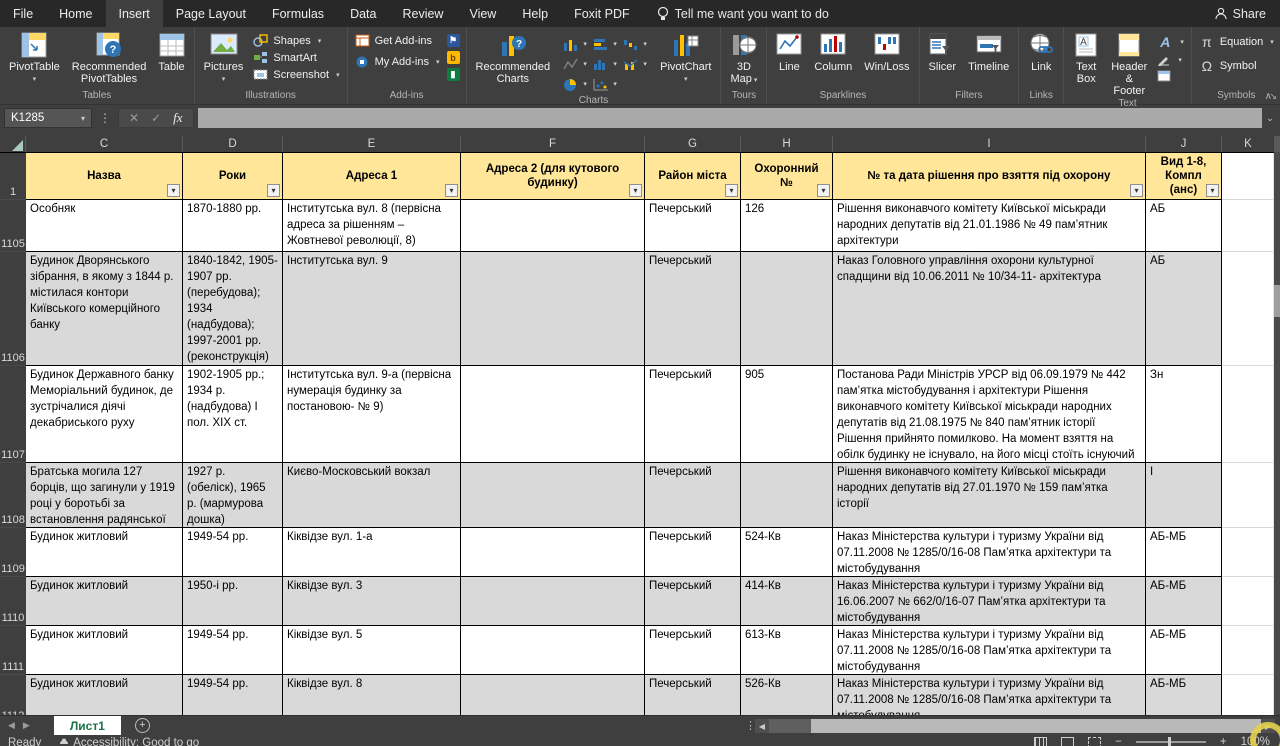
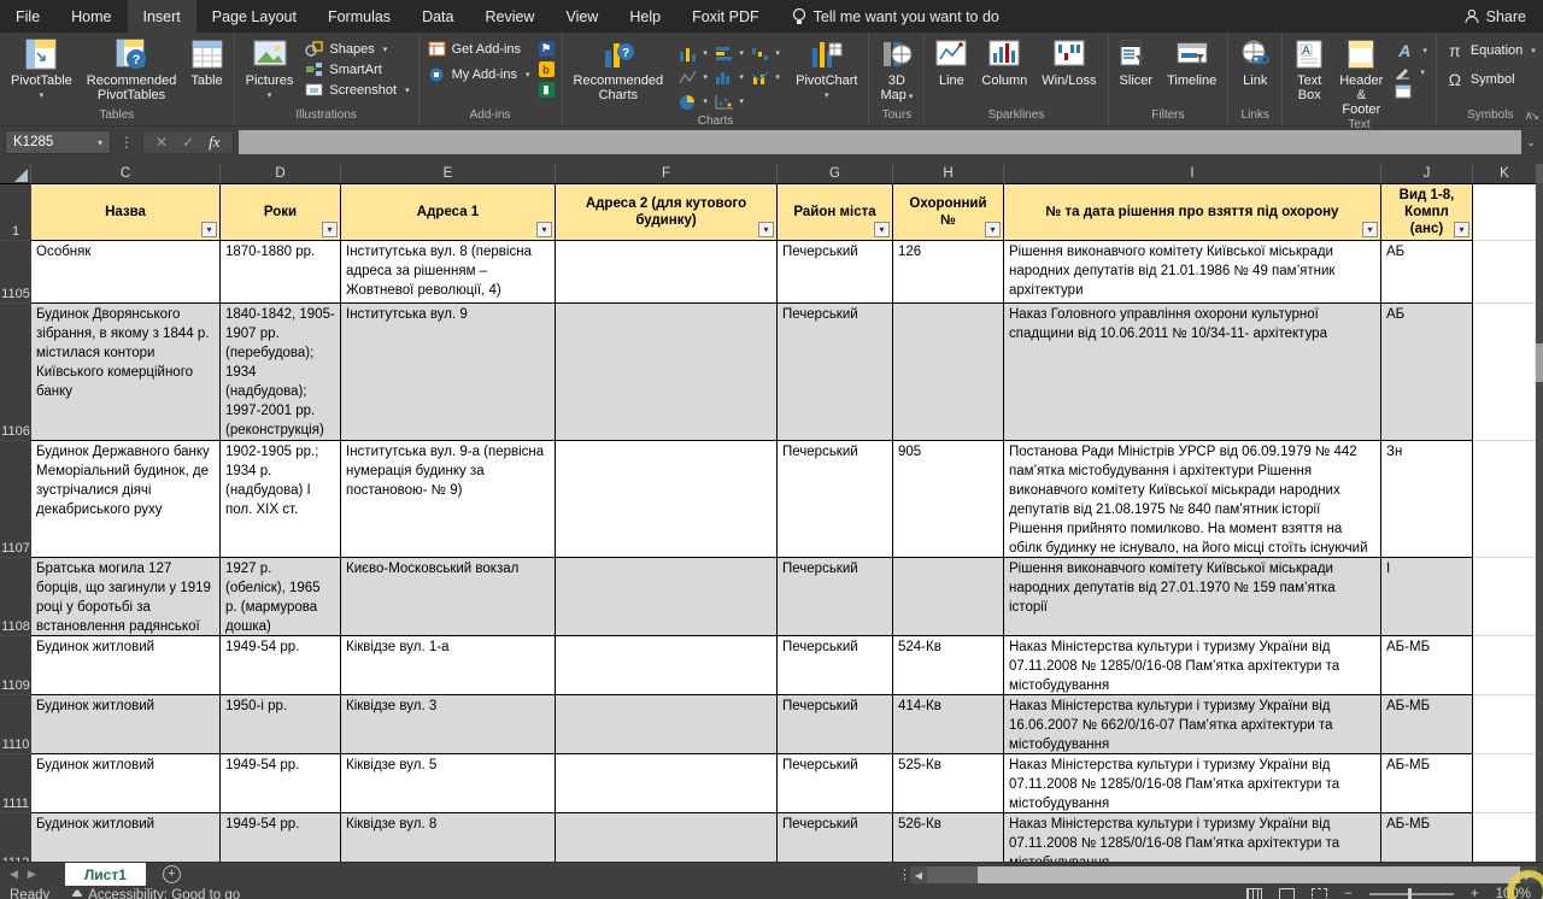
  File
  Home
  Insert
  Page Layout
  Formulas
  Data
  Review
  View
  Help
  Foxit PDF
  Tell me want you want to do
  Share
  PivotTable
  ?
  Recommended PivotTables
  Table
  Tables
  Pictures
  Shapes
  SmartArt
  Screenshot
  Illustrations
  Get Add-ins
  My Add-ins
  ⚑
  b
  ▮
  Add-ins
  ?
  Recommended Charts
  PivotChart
  Charts
  ↘
  3D Map
  Tours
  Line
  Column
  Win/Loss
  Sparklines
  Slicer
  Timeline
  Filters
  Link
  Links
  A
  Text Box
  Header & Footer
  A
  Text
  π
  Equation
  Ω
  Symbol
  Symbols
  ∧
  K1285
  ▾
  ⋮
  ✕
  ✓
  fx
  ⌄
  C
  D
  E
  F
  G
  H
  I
  J
  K
  1
  Назва
  ▾
  Роки
  ▾
  Адреса 1
  ▾
  Адреса 2 (для кутового будинку)
  ▾
  Район міста
  ▾
  Охоронний №
  ▾
  № та дата рішення про взяття під охорону
  ▾
  Вид 1-8, Компл (анс)
  ▾
  1105
  Особняк
  1870-1880 рр.
- Інститутська вул. 8 (первісна адреса за рішенням – Жовтневої революції, 8)
+ Інститутська вул. 8 (первісна адреса за рішенням – Жовтневої революції, 4)
  Печерський
  126
  Рішення виконавчого комітету Київської міськради народних депутатів від 21.01.1986 № 49 пам’ятник архітектури
  АБ
  1106
  Будинок Дворянського зібрання, в якому з 1844 р. містилася контори Київського комерційного банку
  1840-1842, 1905-1907 рр. (перебудова); 1934 (надбудова); 1997-2001 рр. (реконструкція)
  Інститутська вул. 9
  Печерський
  Наказ Головного управління охорони культурної спадщини від 10.06.2011 № 10/34-11- архітектура
  АБ
  1107
  Будинок Державного банку Меморіальний будинок, де зустрічалися діячі декабриського руху
  1902-1905 рр.; 1934 р. (надбудова) І пол. ХІХ ст.
  Інститутська вул. 9-а (первісна нумерація будинку за постановою- № 9)
  Печерський
  905
  Постанова Ради Міністрів УРСР від 06.09.1979 № 442 пам’ятка містобудування і архітектури Рішення виконавчого комітету Київської міськради народних депутатів від 21.08.1975 № 840 пам’ятник історії Рішення прийнято помилково. На момент взяття на обілк будинку не існувало, на його місці стоїть існуючий
  Зн
  1108
  Братська могила 127 борців, що загинули у 1919 році у боротьбі за встановлення радянської
  1927 р. (обеліск), 1965 р. (мармурова дошка)
  Києво-Московський вокзал
  Печерський
  Рішення виконавчого комітету Київської міськради народних депутатів від 27.01.1970 № 159 пам’ятка історії
  І
  1109
  Будинок житловий
  1949-54 рр.
  Кіквідзе вул. 1-а
  Печерський
  524-Кв
  Наказ Міністерства культури і туризму України від 07.11.2008 № 1285/0/16-08 Пам’ятка архітектури та містобудування
  АБ-МБ
  1110
  Будинок житловий
  1950-і рр.
  Кіквідзе вул. 3
  Печерський
  414-Кв
  Наказ Міністерства культури і туризму України від 16.06.2007 № 662/0/16-07 Пам’ятка архітектури та містобудування
  АБ-МБ
  1111
  Будинок житловий
  1949-54 рр.
  Кіквідзе вул. 5
  Печерський
- 613-Кв
+ 525-Кв
  Наказ Міністерства культури і туризму України від 07.11.2008 № 1285/0/16-08 Пам’ятка архітектури та містобудування
  АБ-МБ
  Будинок житловий
  1949-54 рр.
  Кіквідзе вул. 8
  Печерський
  526-Кв
  Наказ Міністерства культури і туризму України від 07.11.2008 № 1285/0/16-08 Пам’ятка архітектури та
  АБ-МБ
  ◀
  ▶
  Лист1
  +
  ⋮
  ◀
  ▶
  Ready
  Accessibility: Good to go
  −
  +
  100%
